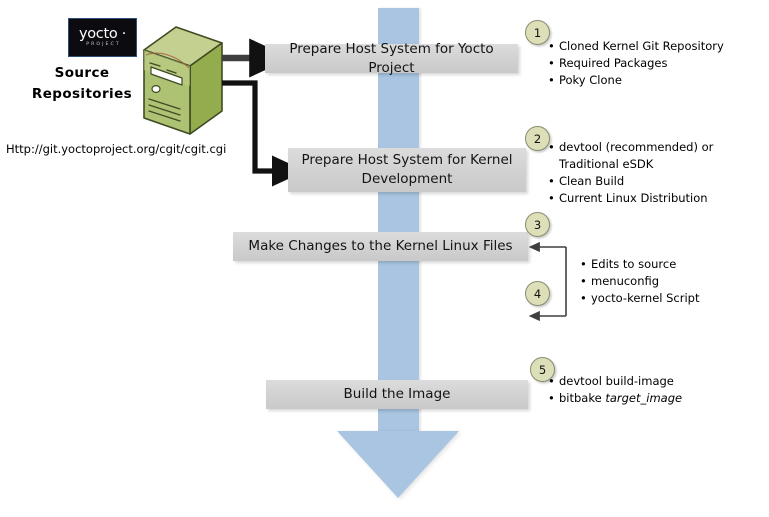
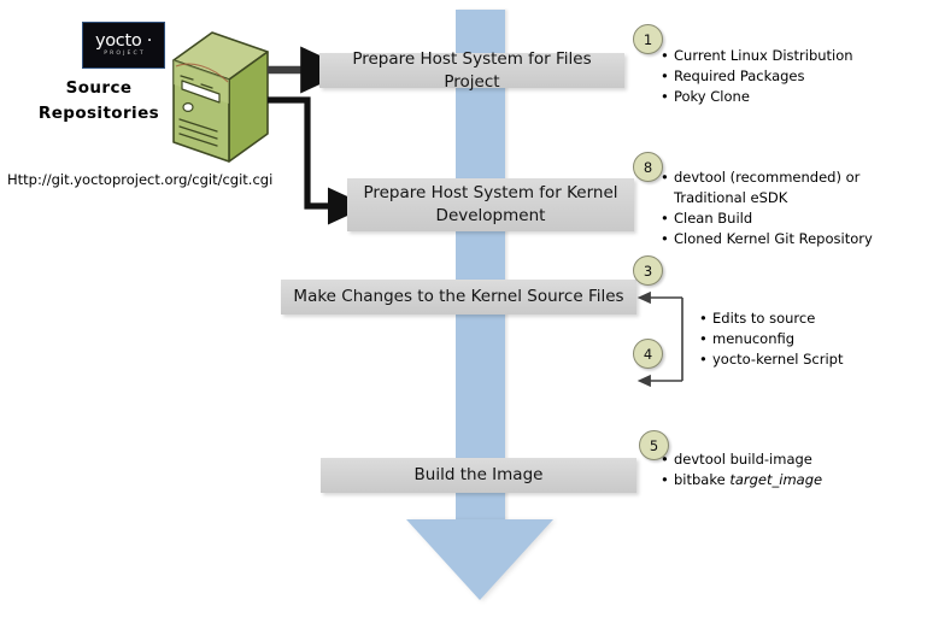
  yocto ·
  Source
  Repositories
  Http://git.yoctoproject.org/cgit/cgit.cgi
- Prepare Host System for Yocto Project
+ Prepare Host System for Files Project
  Prepare Host System for Kernel Development
- Make Changes to the Kernel Linux Files
+ Make Changes to the Kernel Source Files
  Build the Image
  1
- 2
+ 8
  3
  4
  5
  •
- Cloned Kernel Git Repository
+ Current Linux Distribution
  •
  Required Packages
  •
  Poky Clone
  •
  devtool (recommended) or Traditional eSDK
  •
  Clean Build
  •
- Current Linux Distribution
+ Cloned Kernel Git Repository
  •
  Edits to source
  •
  menuconfig
  •
  yocto-kernel Script
  •
  devtool build-image
  •
  bitbake target_image
